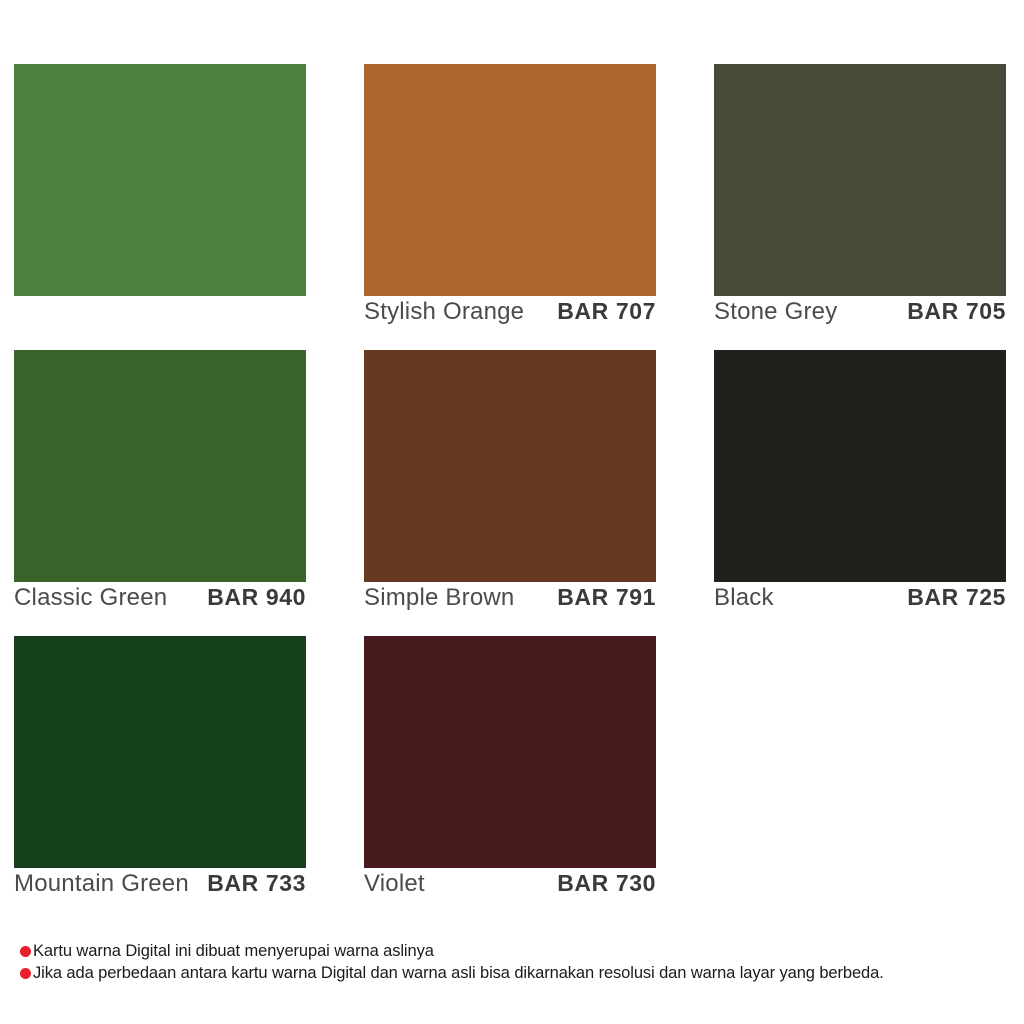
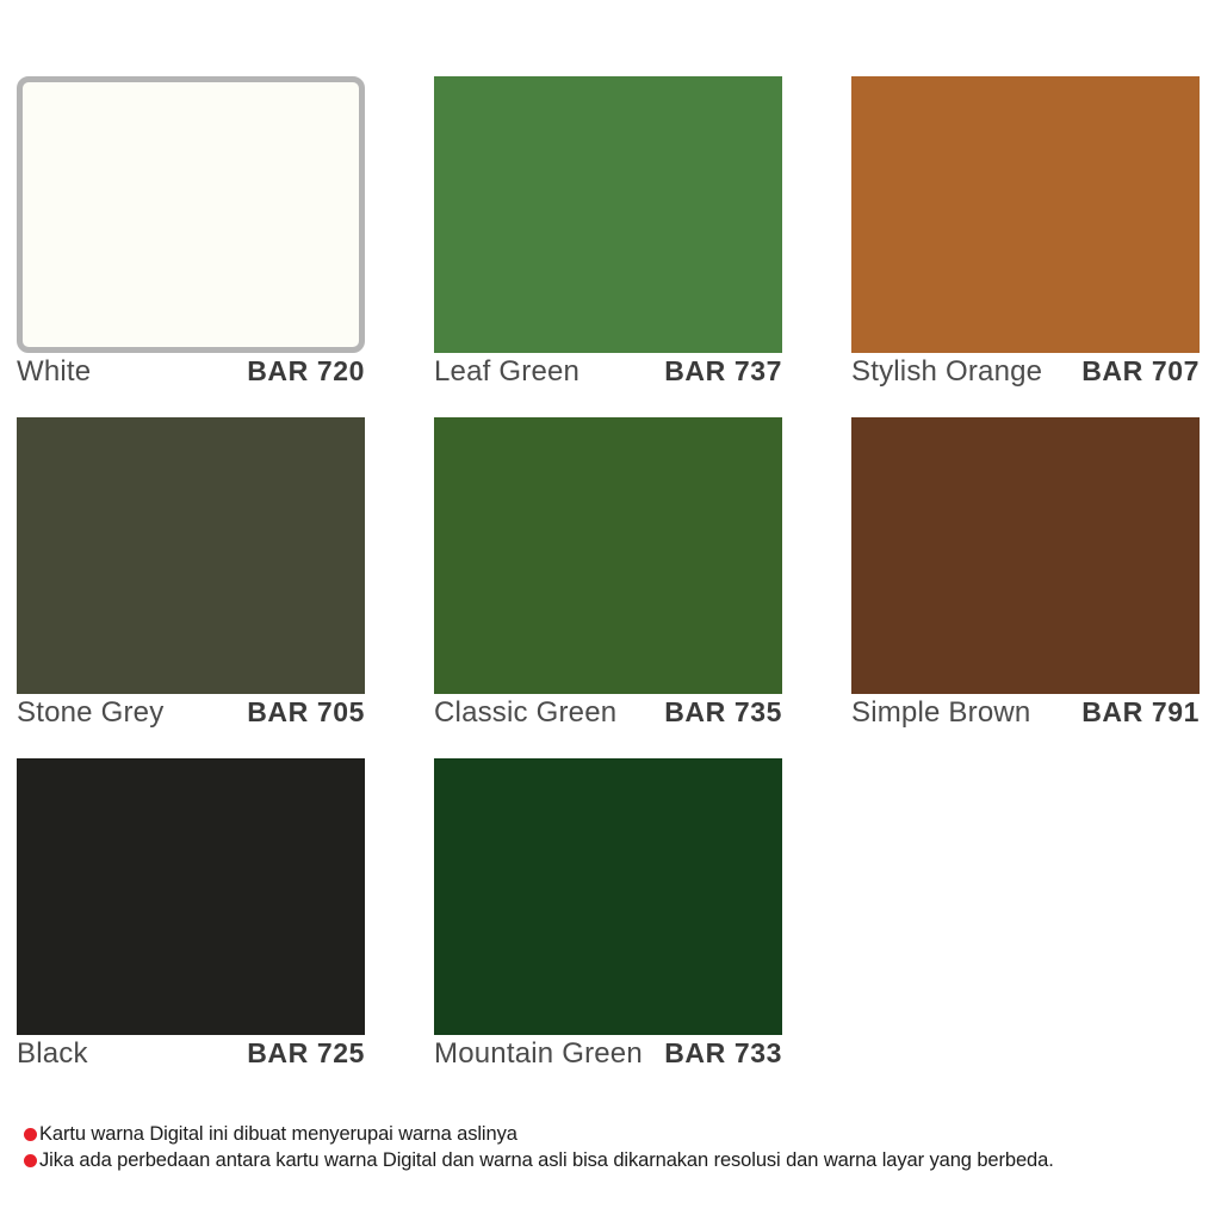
+ White
+ BAR 720
+ Leaf Green
+ BAR 737
  Stylish Orange
  BAR 707
  Stone Grey
  BAR 705
  Classic Green
- BAR 940
+ BAR 735
  Simple Brown
  BAR 791
  Black
  BAR 725
  Mountain Green
  BAR 733
- Violet
- BAR 730
  Kartu warna Digital ini dibuat menyerupai warna aslinya
  Jika ada perbedaan antara kartu warna Digital dan warna asli bisa dikarnakan resolusi dan warna layar yang berbeda.
